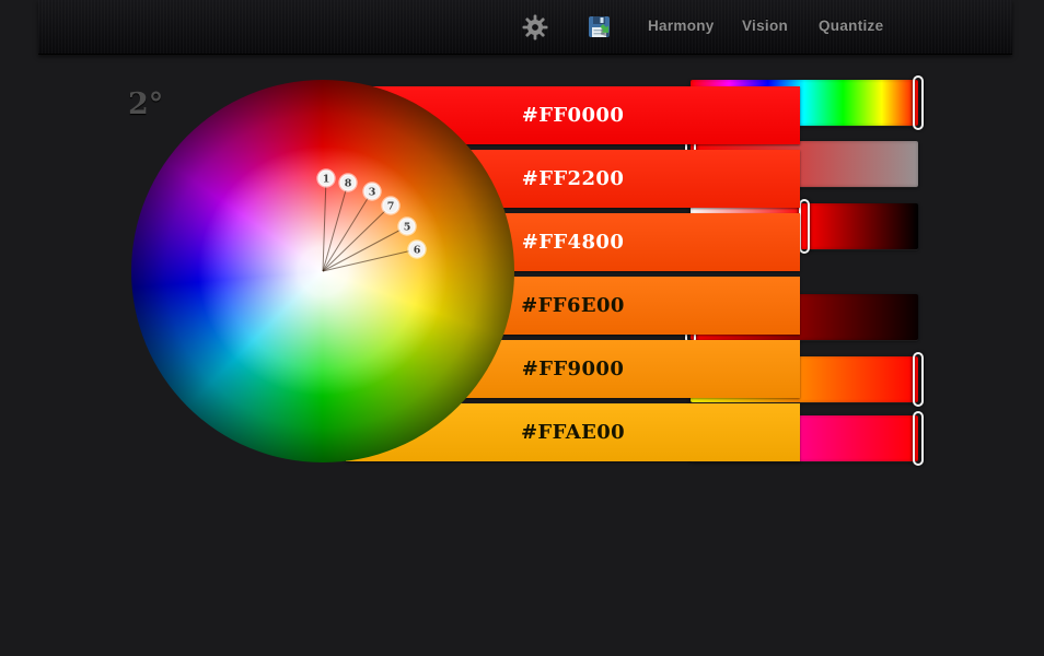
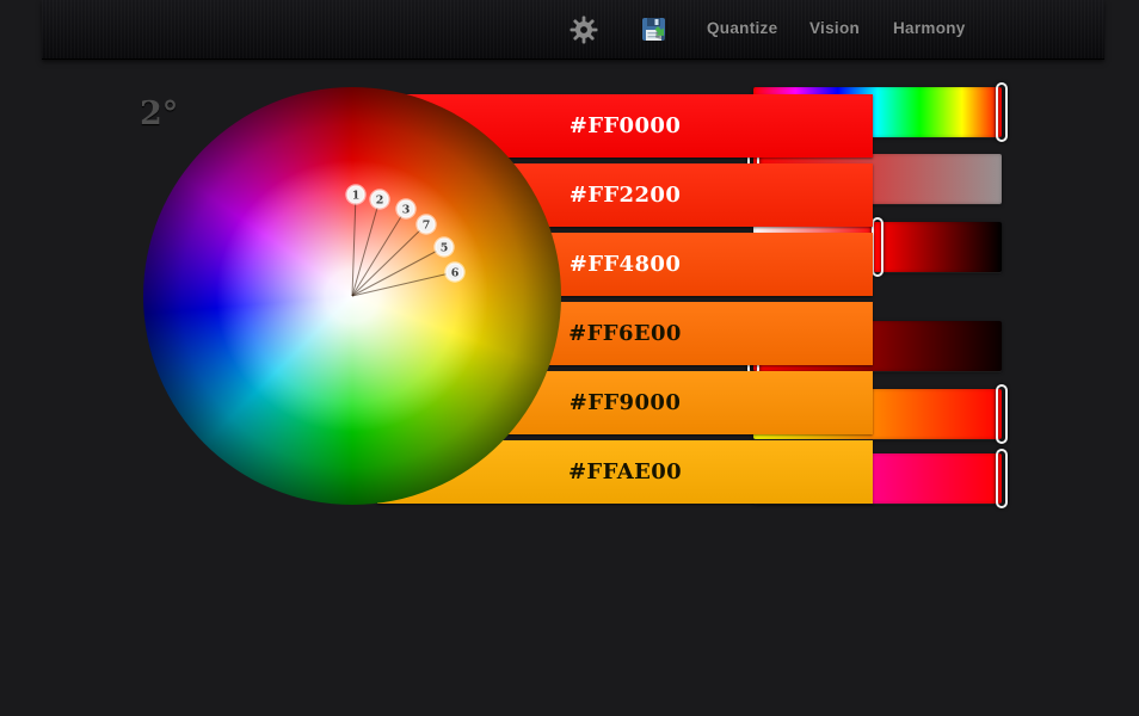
- Harmony
+ Quantize
  Vision
- Quantize
+ Harmony
  2°
  #FF0000
  #FF2200
  #FF4800
  #FF6E00
  #FF9000
  #FFAE00
  1
- 8
+ 2
  3
  7
  5
  6
